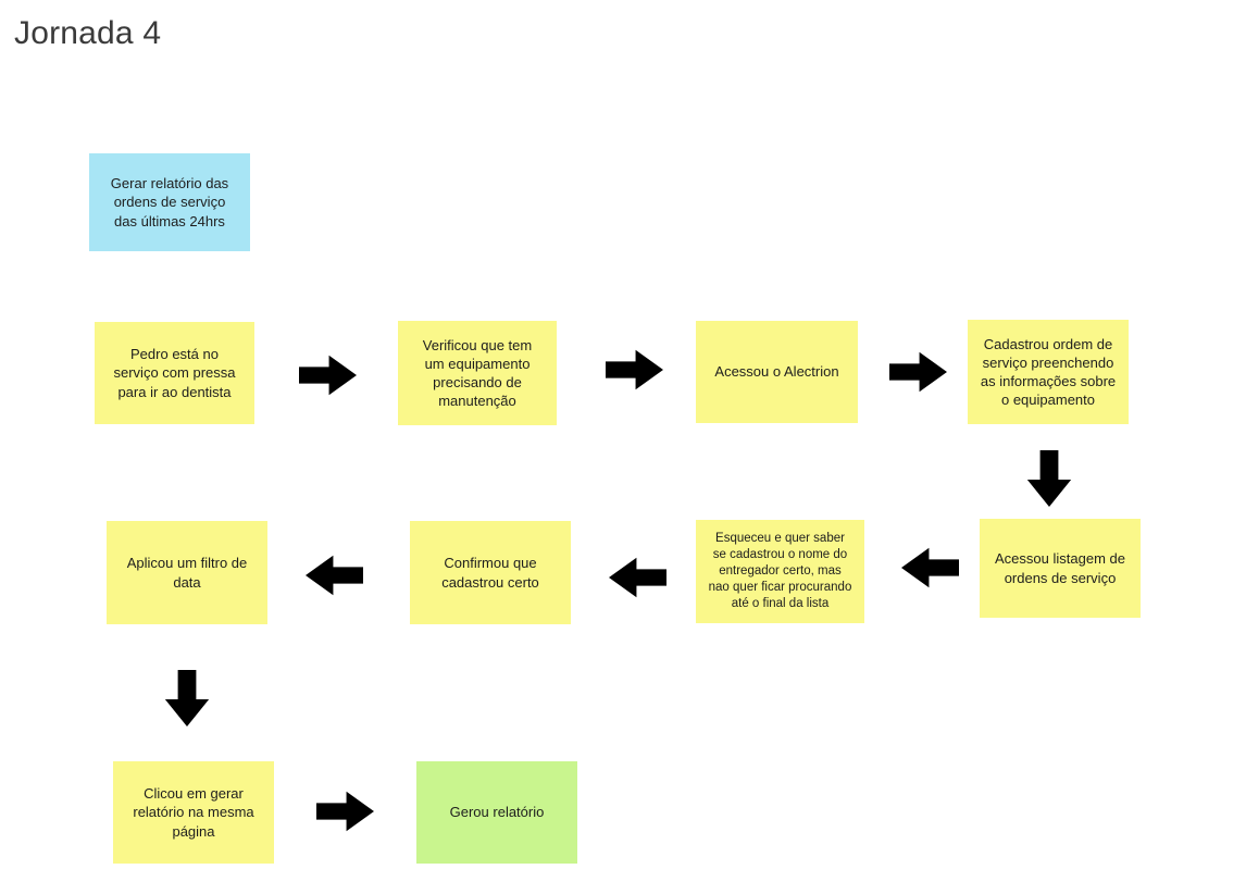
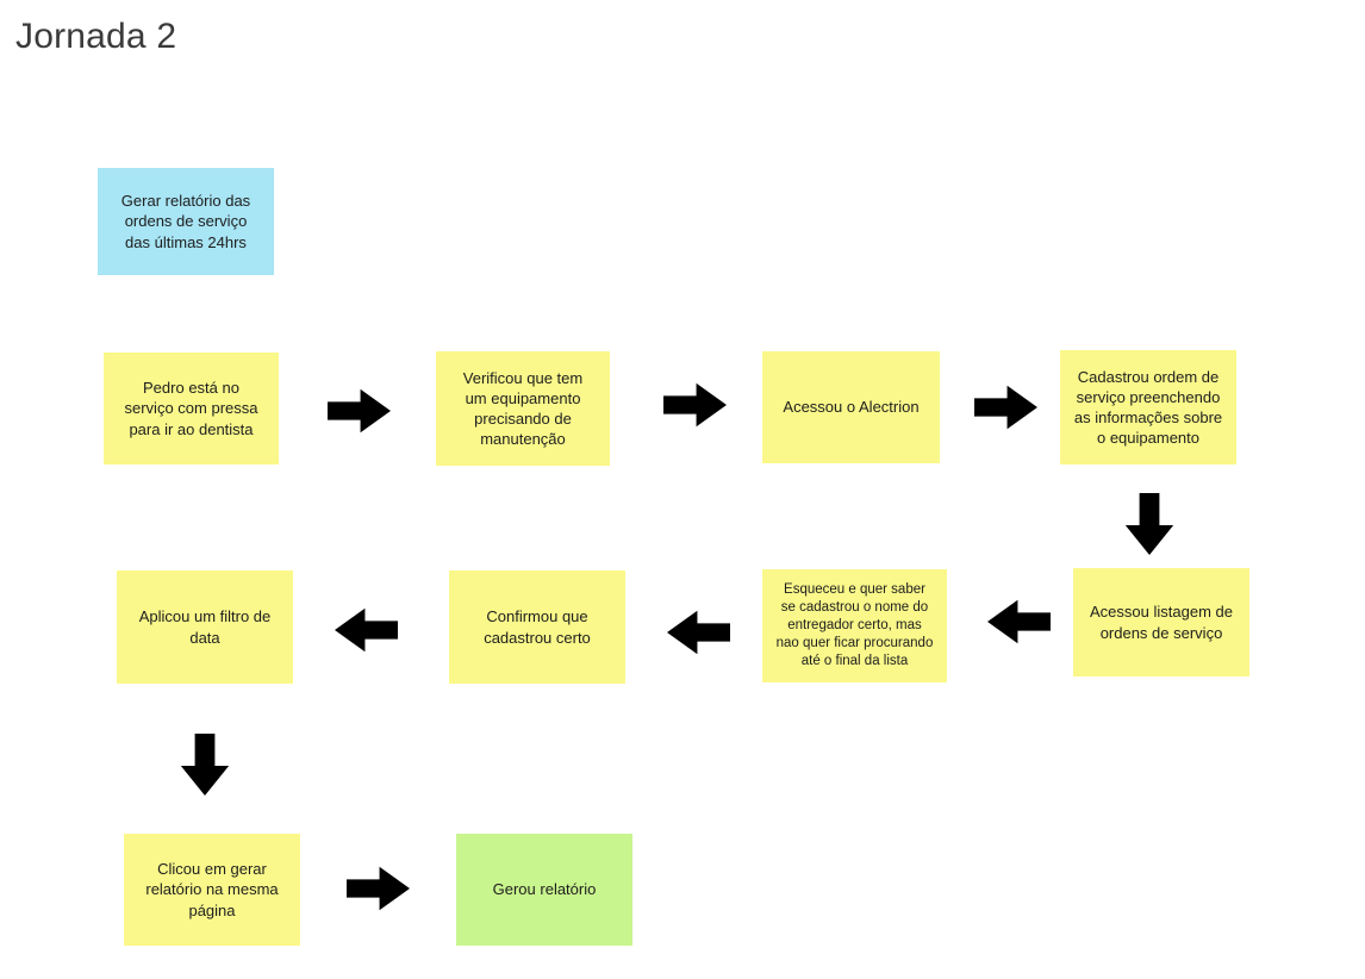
- Jornada 4
+ Jornada 2
  Gerar relatório das
  ordens de serviço
  das últimas 24hrs
  Pedro está no
  serviço com pressa
  para ir ao dentista
  Verificou que tem
  um equipamento
  precisando de
  manutenção
  Acessou o Alectrion
  Cadastrou ordem de
  serviço preenchendo
  as informações sobre
  o equipamento
  Acessou listagem de
  ordens de serviço
  Esqueceu e quer saber
  se cadastrou o nome do
  entregador certo, mas
  nao quer ficar procurando
  até o final da lista
  Confirmou que
  cadastrou certo
  Aplicou um filtro de
  data
  Clicou em gerar
  relatório na mesma
  página
  Gerou relatório
